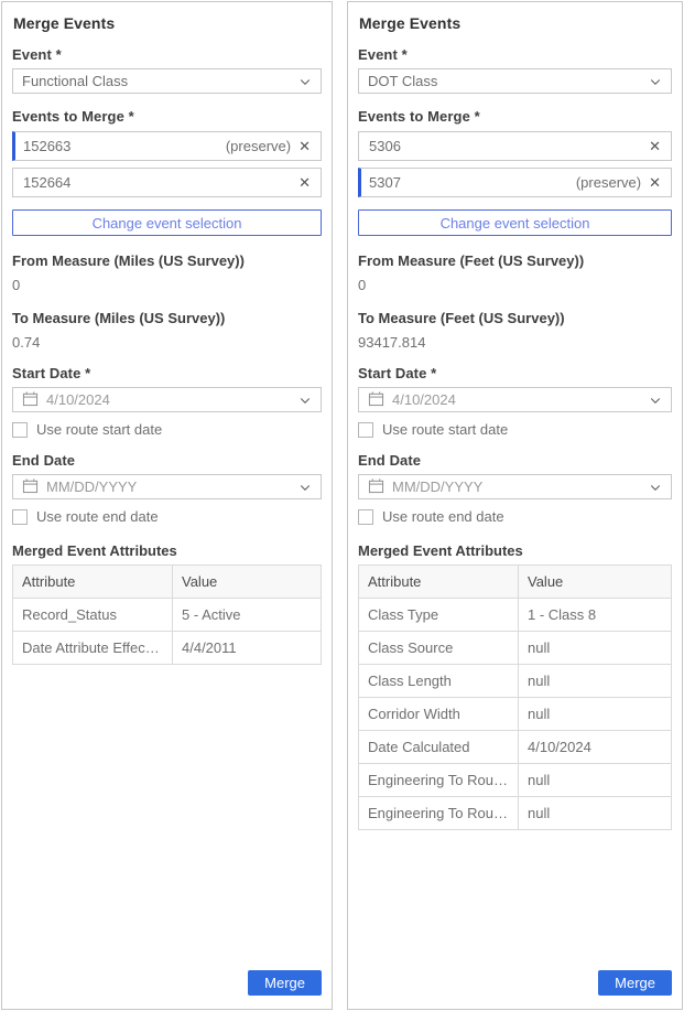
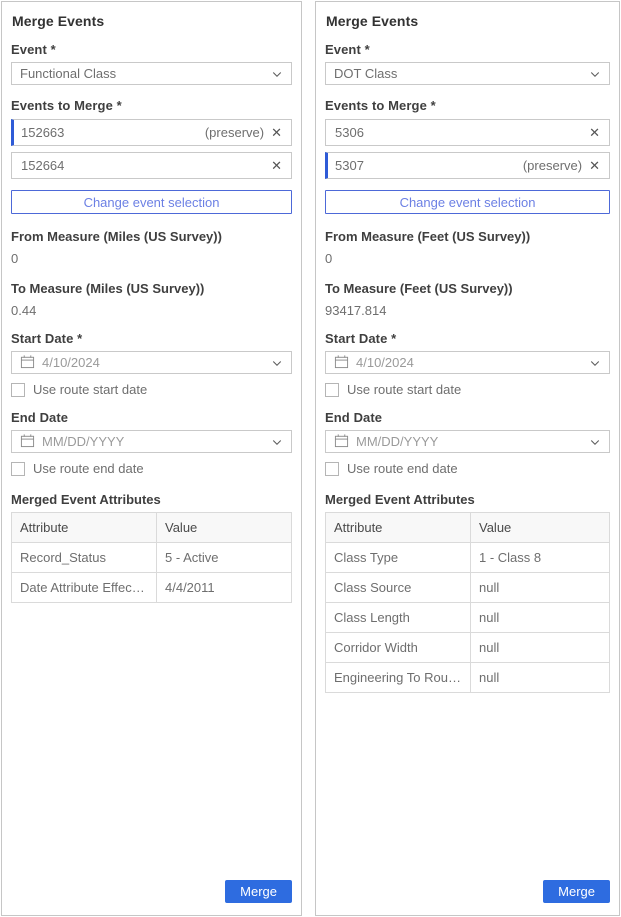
  Merge Events
  Event *
  Functional Class
  Events to Merge *
  152663
  (preserve)
  ✕
  152664
  ✕
  Change event selection
  From Measure (Miles (US Survey))
  0
  To Measure (Miles (US Survey))
- 0.74
+ 0.44
  Start Date *
  4/10/2024
  Use route start date
  End Date
  MM/DD/YYYY
  Use route end date
  Merged Event Attributes
  Attribute	Value
  Record_Status	5 - Active
  Date Attribute Effective	4/4/2011
  Merge
  Merge Events
  Event *
  DOT Class
  Events to Merge *
  5306
  ✕
  5307
  (preserve)
  ✕
  Change event selection
  From Measure (Feet (US Survey))
  0
  To Measure (Feet (US Survey))
  93417.814
  Start Date *
  4/10/2024
  Use route start date
  End Date
  MM/DD/YYYY
  Use route end date
  Merged Event Attributes
  Attribute	Value
  Class Type	1 - Class 8
  Class Source	null
  Class Length	null
  Corridor Width	null
- Date Calculated	4/10/2024
- Engineering To RouteID	null
  Engineering To Route ..	null
  Merge
